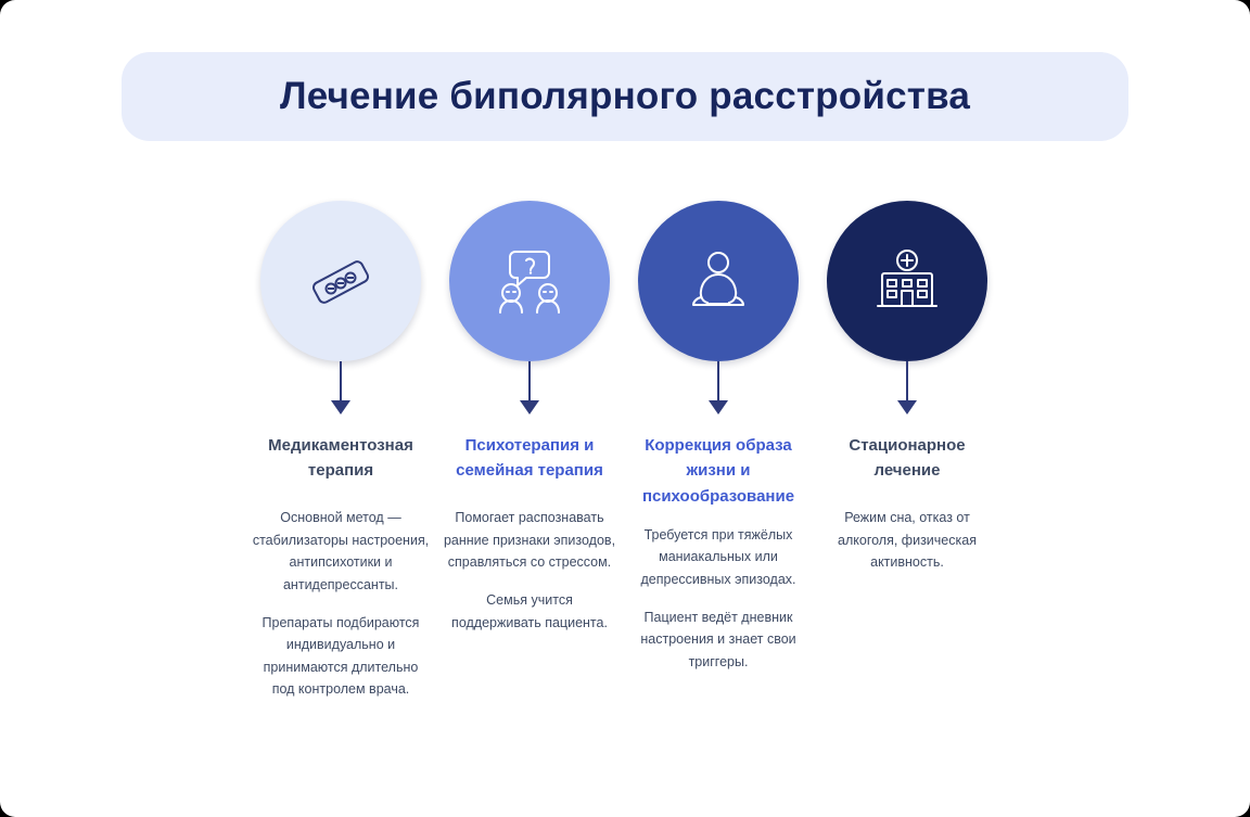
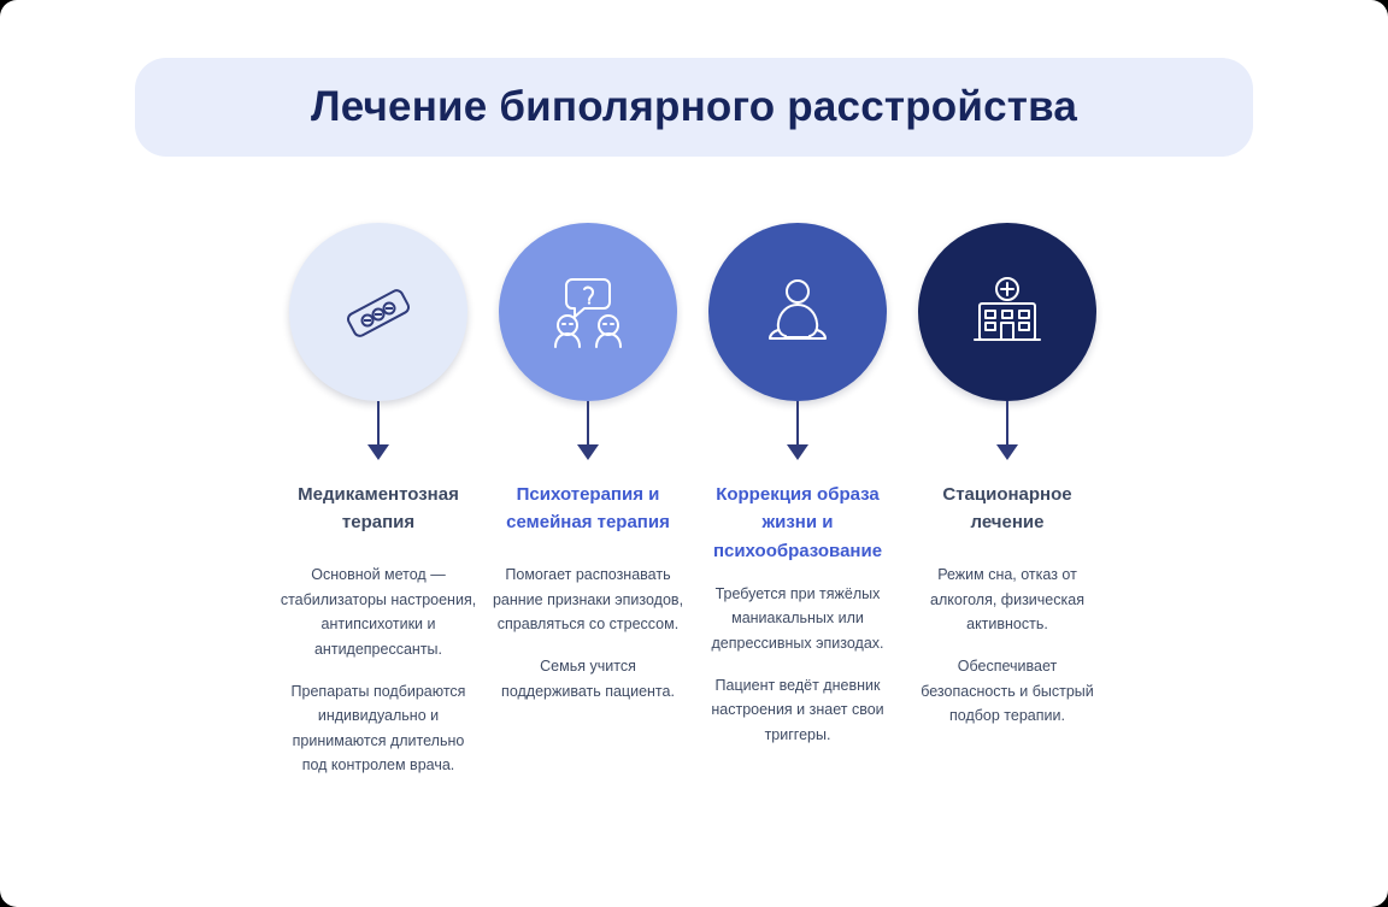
  Лечение биполярного расстройства
  Медикаментозная терапия
  Основной метод — стабилизаторы настроения, антипсихотики и антидепрессанты.
  Препараты подбираются индивидуально и принимаются длительно под контролем врача.
  Психотерапия и семейная терапия
  Помогает распознавать ранние признаки эпизодов, справляться со стрессом.
  Семья учится поддерживать пациента.
  Коррекция образа жизни и психообразование
  Требуется при тяжёлых маниакальных или депрессивных эпизодах.
  Пациент ведёт дневник настроения и знает свои триггеры.
  Стационарное лечение
  Режим сна, отказ от алкоголя, физическая активность.
+ Обеспечивает безопасность и быстрый подбор терапии.
